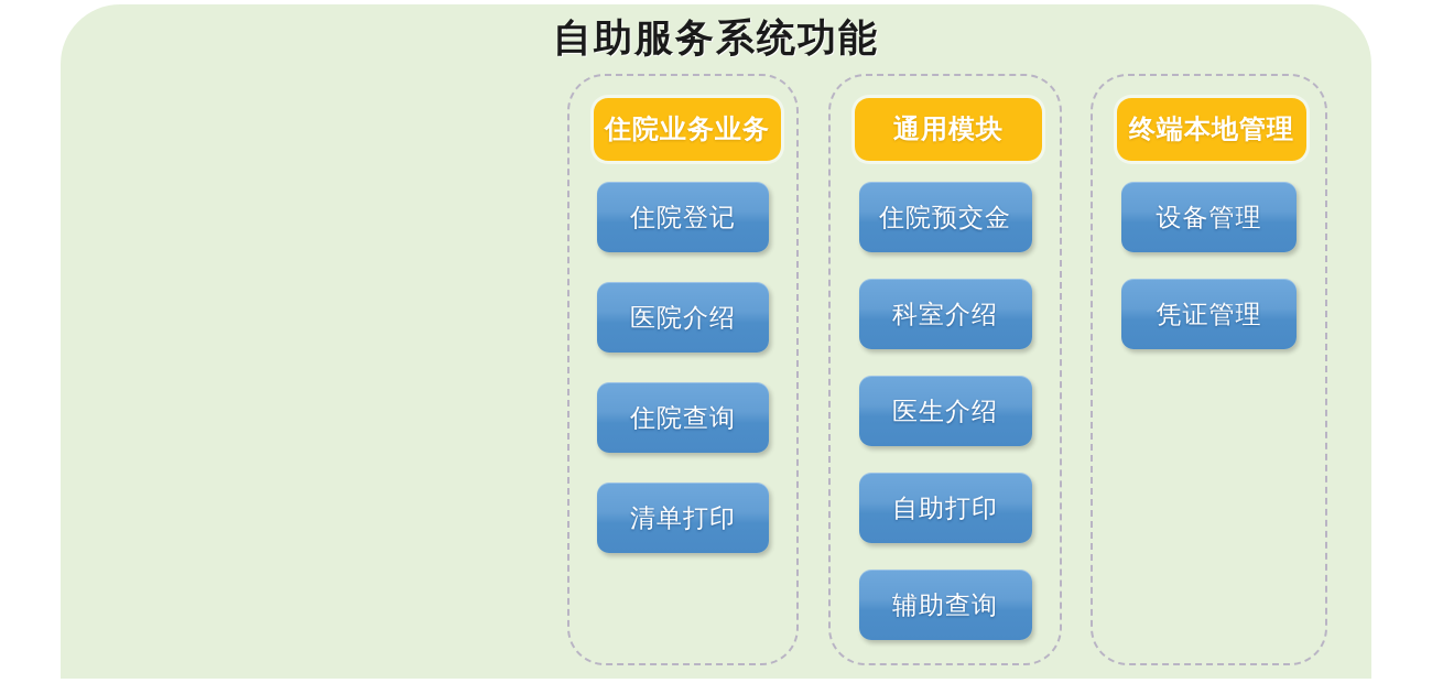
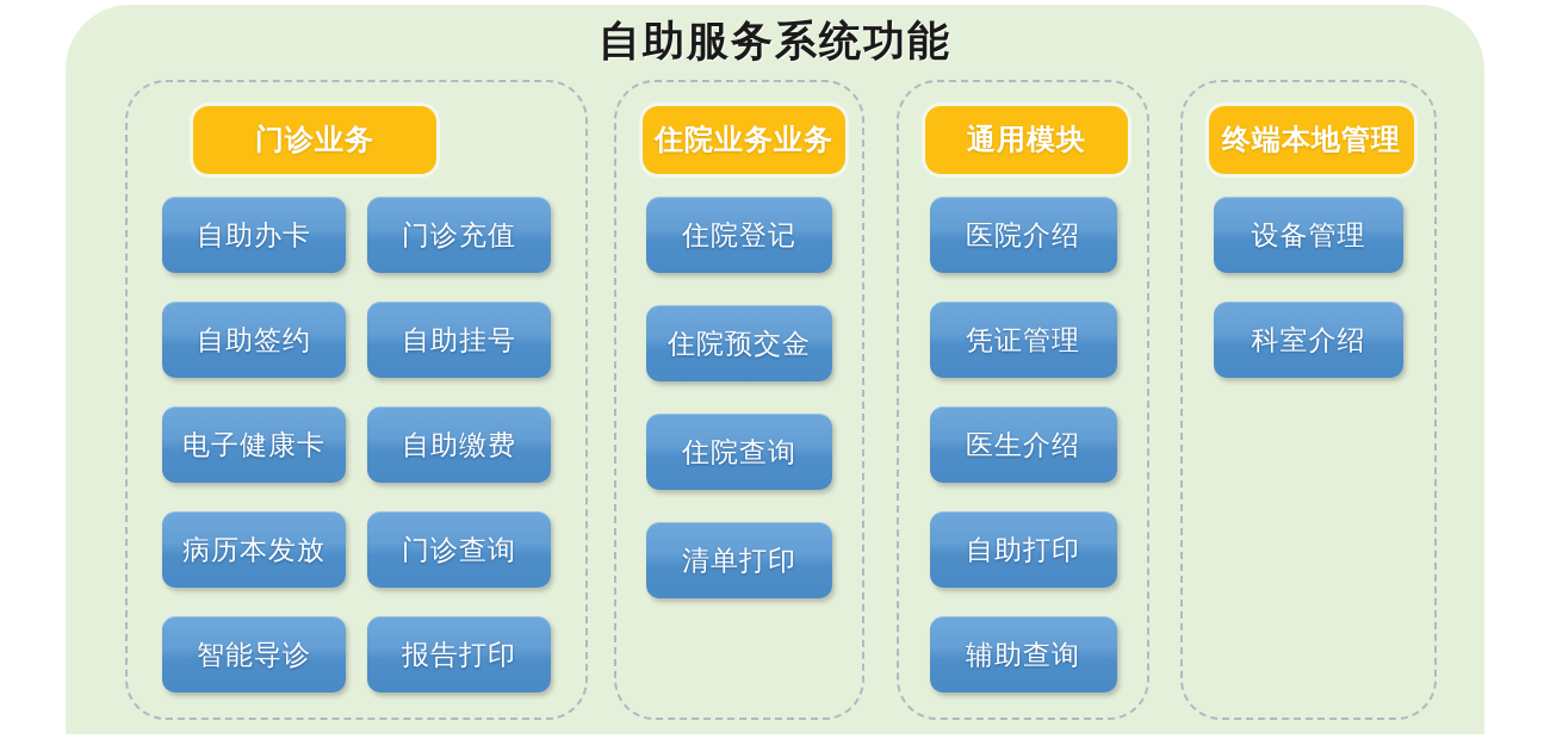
  自助服务系统功能
+ 门诊业务
+ 自助办卡
+ 门诊充值
+ 自助签约
+ 自助挂号
+ 电子健康卡
+ 自助缴费
+ 病历本发放
+ 门诊查询
+ 智能导诊
+ 报告打印
  住院业务业务
  住院登记
- 医院介绍
+ 住院预交金
  住院查询
  清单打印
  通用模块
- 住院预交金
+ 医院介绍
- 科室介绍
+ 凭证管理
  医生介绍
  自助打印
  辅助查询
  终端本地管理
  设备管理
- 凭证管理
+ 科室介绍
